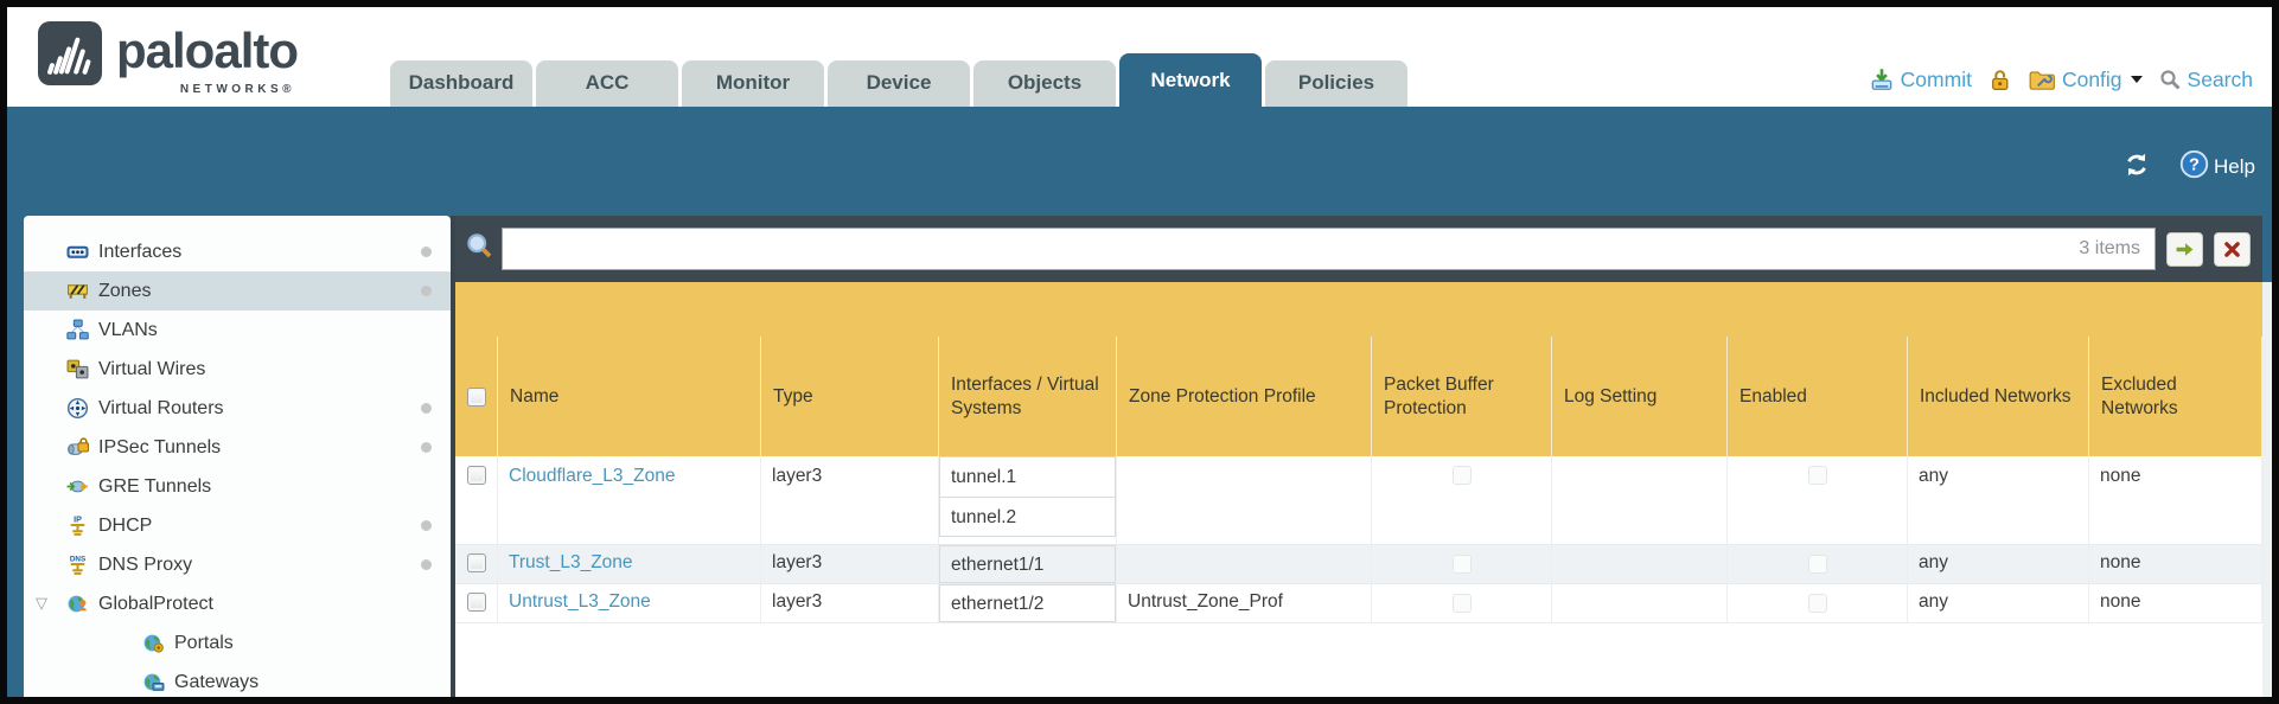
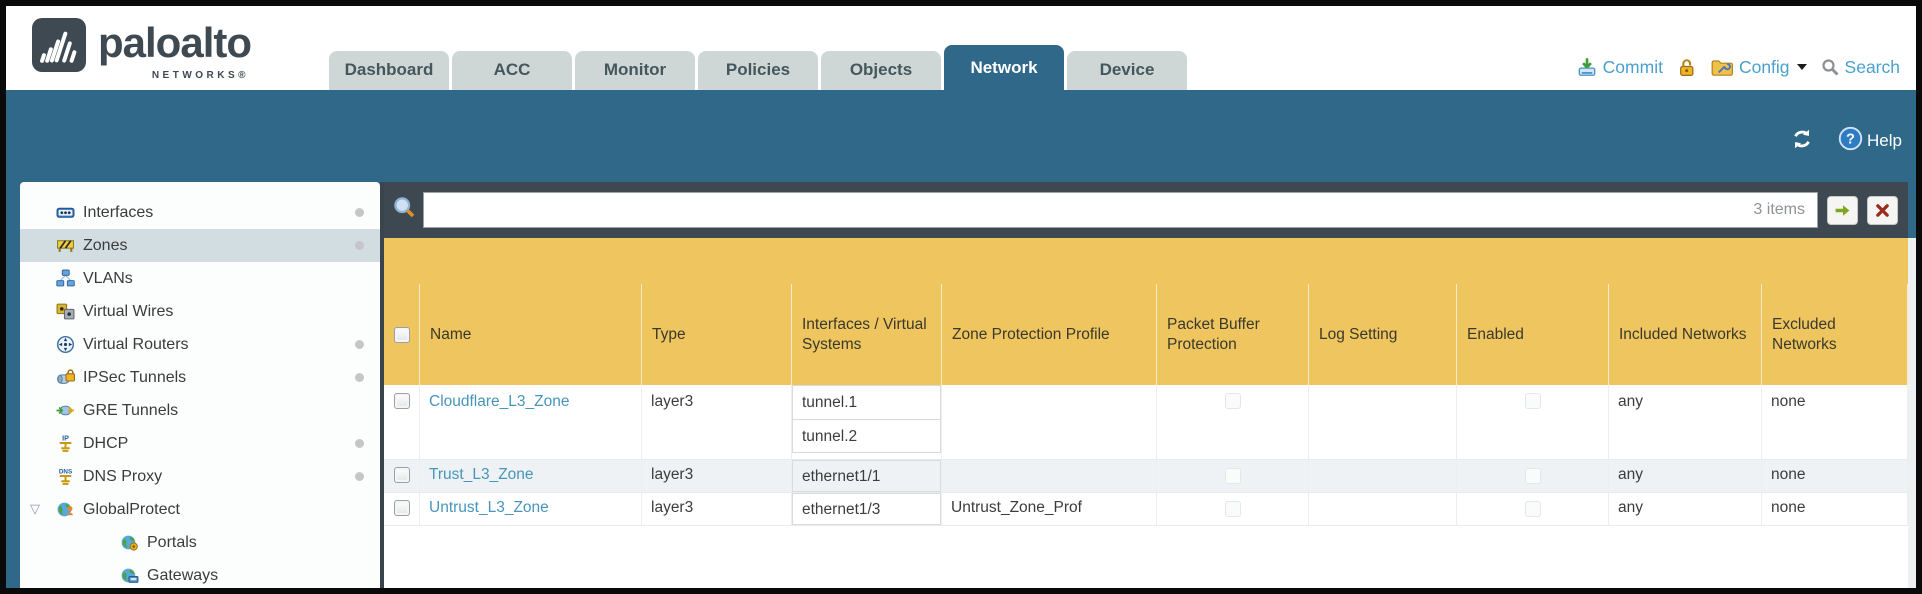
  paloalto
  NETWORKS®
  Dashboard
  ACC
  Monitor
- Device
+ Policies
  Objects
  Network
- Policies
+ Device
  Commit
  Config
  Search
  ?
  Help
  Interfaces
  Zones
  VLANs
  Virtual Wires
  Virtual Routers
  IPSec Tunnels
  GRE Tunnels
  IP
  DHCP
  DNS Proxy
  ▽
  GlobalProtect
  Portals
  Gateways
  3 items
  Name
  Type
  Interfaces / Virtual Systems
  Zone Protection Profile
  Packet Buffer Protection
  Log Setting
  Enabled
  Included Networks
  Excluded Networks
  Cloudflare_L3_Zone
  layer3
  tunnel.1
  tunnel.2
  any
  none
  Trust_L3_Zone
  layer3
  ethernet1/1
  any
  none
  Untrust_L3_Zone
  layer3
- ethernet1/2
+ ethernet1/3
  Untrust_Zone_Prof
  any
  none
